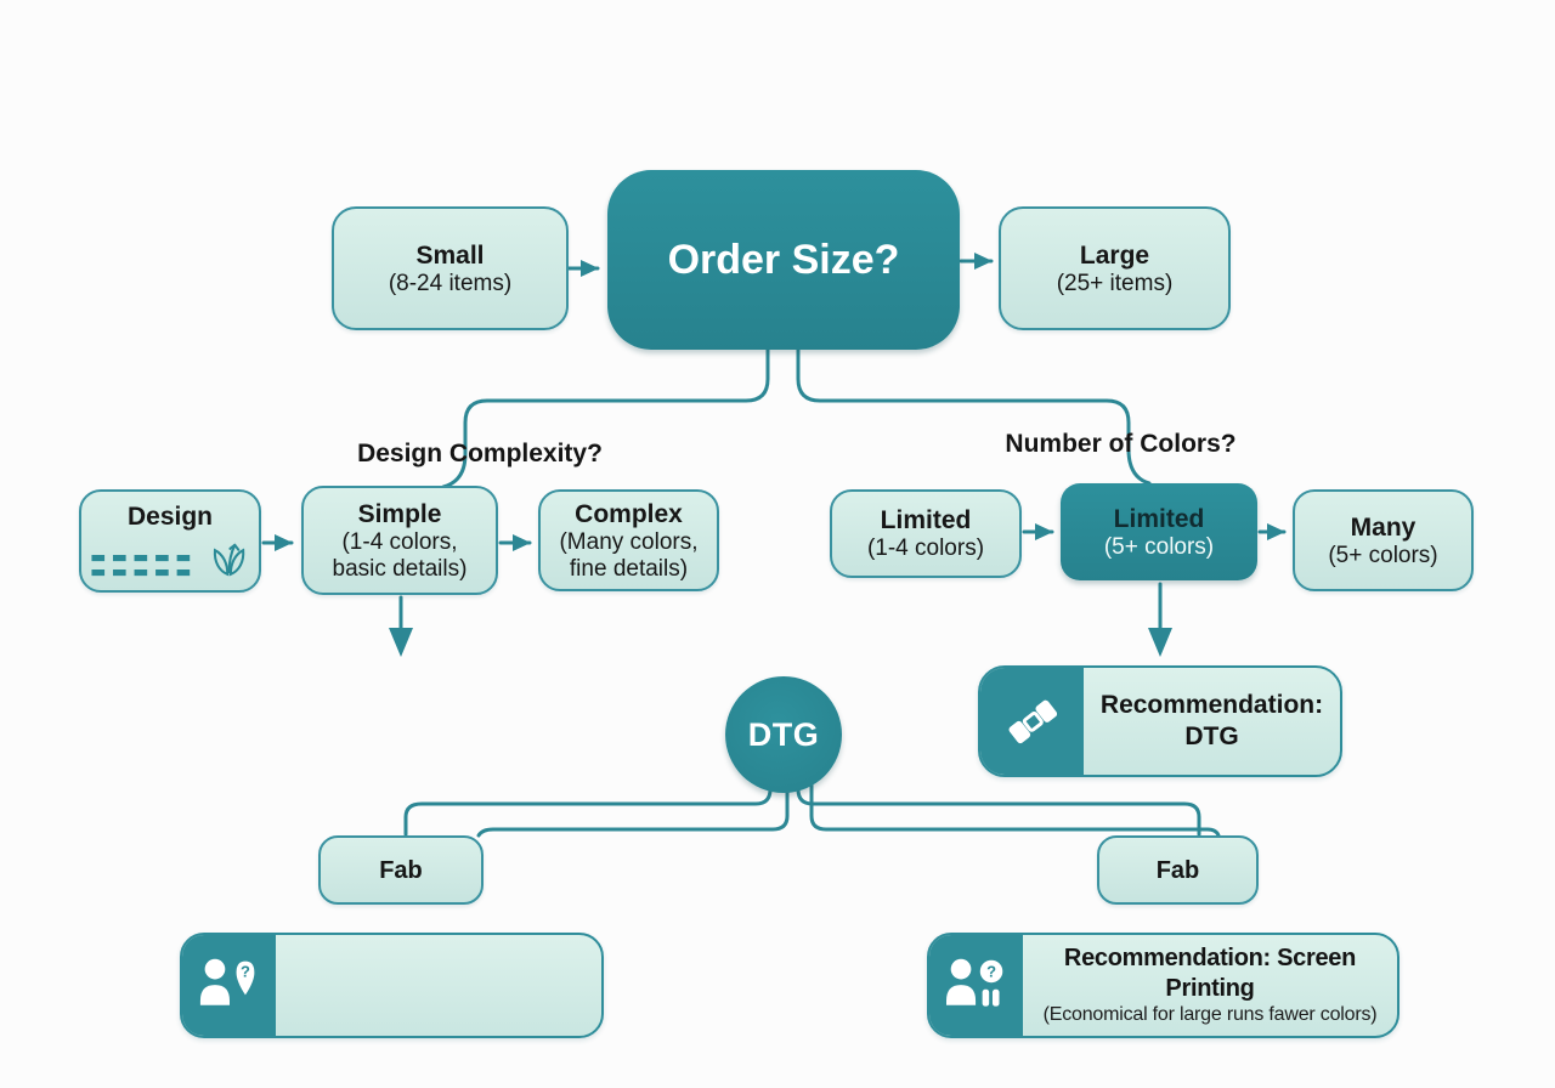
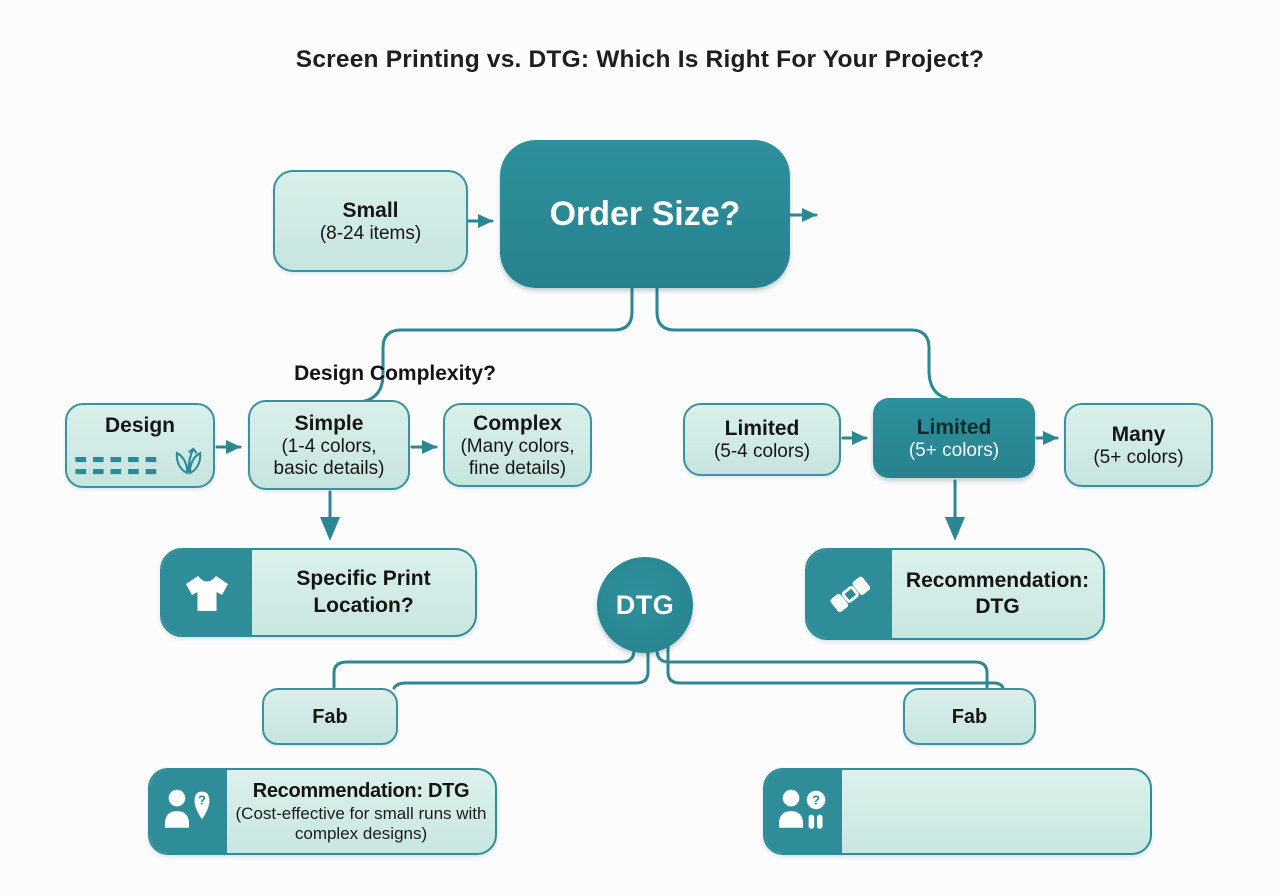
+ Screen Printing vs. DTG: Which Is Right For Your Project?
  Small
  (8-24 items)
  Order Size?
- Large
- (25+ items)
  Design Complexity?
- Number of Colors?
  Design
  Simple
  (1-4 colors,
  basic details)
  Complex
  (Many colors,
  fine details)
  Limited
- (1-4 colors)
+ (5-4 colors)
  Limited
  (5+ colors)
  Many
  (5+ colors)
+ Specific Print
+ Location?
  DTG
  Recommendation:
  DTG
  Fab
  Fab
  ?
+ Recommendation: DTG
+ (Cost-effective for small runs with
+ complex designs)
  ?
- Recommendation: Screen Printing
- (Economical for large runs fawer colors)
